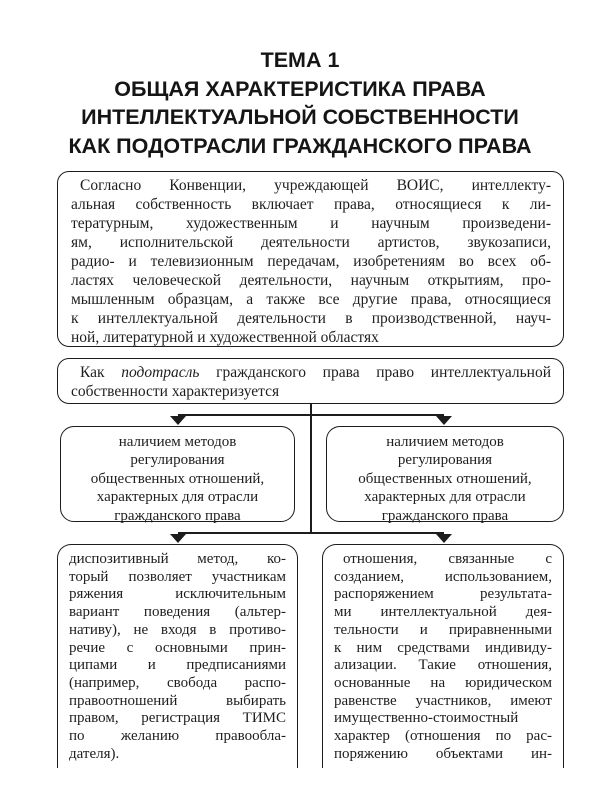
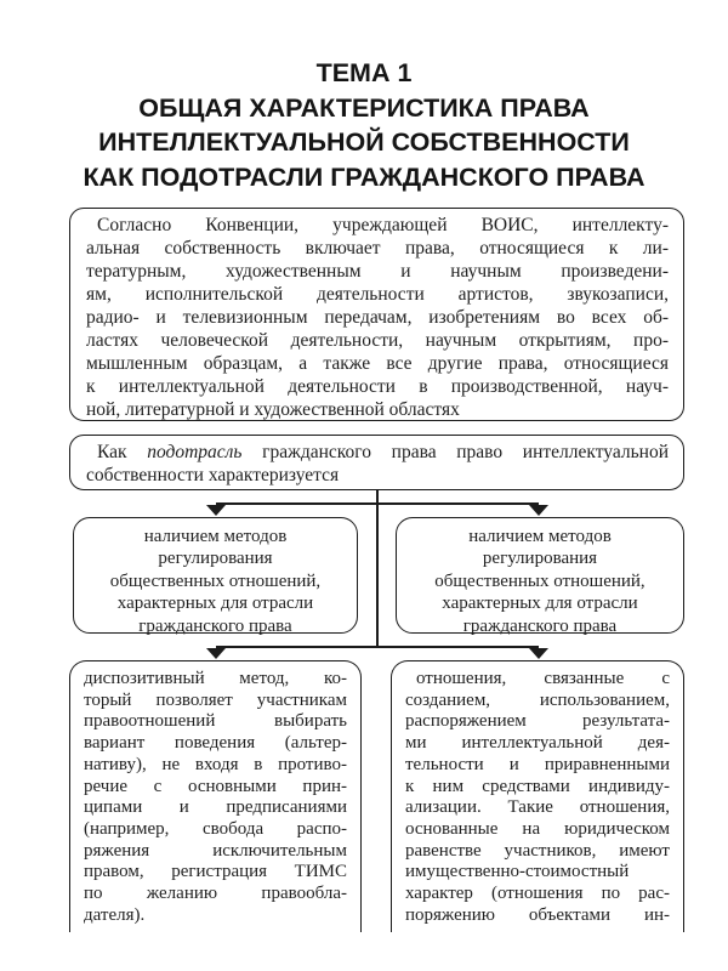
  ТЕМА 1
  ОБЩАЯ ХАРАКТЕРИСТИКА ПРАВА
  ИНТЕЛЛЕКТУАЛЬНОЙ СОБСТВЕННОСТИ
  КАК ПОДОТРАСЛИ ГРАЖДАНСКОГО ПРАВА
  Согласно Конвенции, учреждающей ВОИС, интеллекту-
  альная собственность включает права, относящиеся к ли-
  тературным, художественным и научным произведени-
  ям, исполнительской деятельности артистов, звукозаписи,
  радио- и телевизионным передачам, изобретениям во всех об-
  ластях человеческой деятельности, научным открытиям, про-
  мышленным образцам, а также все другие права, относящиеся
  к интеллектуальной деятельности в производственной, науч-
  ной, литературной и художественной областях
  Как подотрасль гражданского права право интеллектуальной
  собственности характеризуется
  наличием методов
  регулирования
  общественных отношений,
  характерных для отрасли
  гражданского права
  наличием методов
  регулирования
  общественных отношений,
  характерных для отрасли
  гражданского права
  диспозитивный метод, ко-
  торый позволяет участникам
- ряжения исключительным
+ правоотношений выбирать
  вариант поведения (альтер-
  нативу), не входя в противо-
  речие с основными прин-
  ципами и предписаниями
  (например, свобода распо-
- правоотношений выбирать
+ ряжения исключительным
  правом, регистрация ТИМС
  по желанию правообла-
  дателя).
  отношения, связанные с
  созданием, использованием,
  распоряжением результата-
  ми интеллектуальной дея-
  тельности и приравненными
  к ним средствами индивиду-
  ализации. Такие отношения,
  основанные на юридическом
  равенстве участников, имеют
  имущественно-стоимостный
  характер (отношения по рас-
  поряжению объектами ин-
